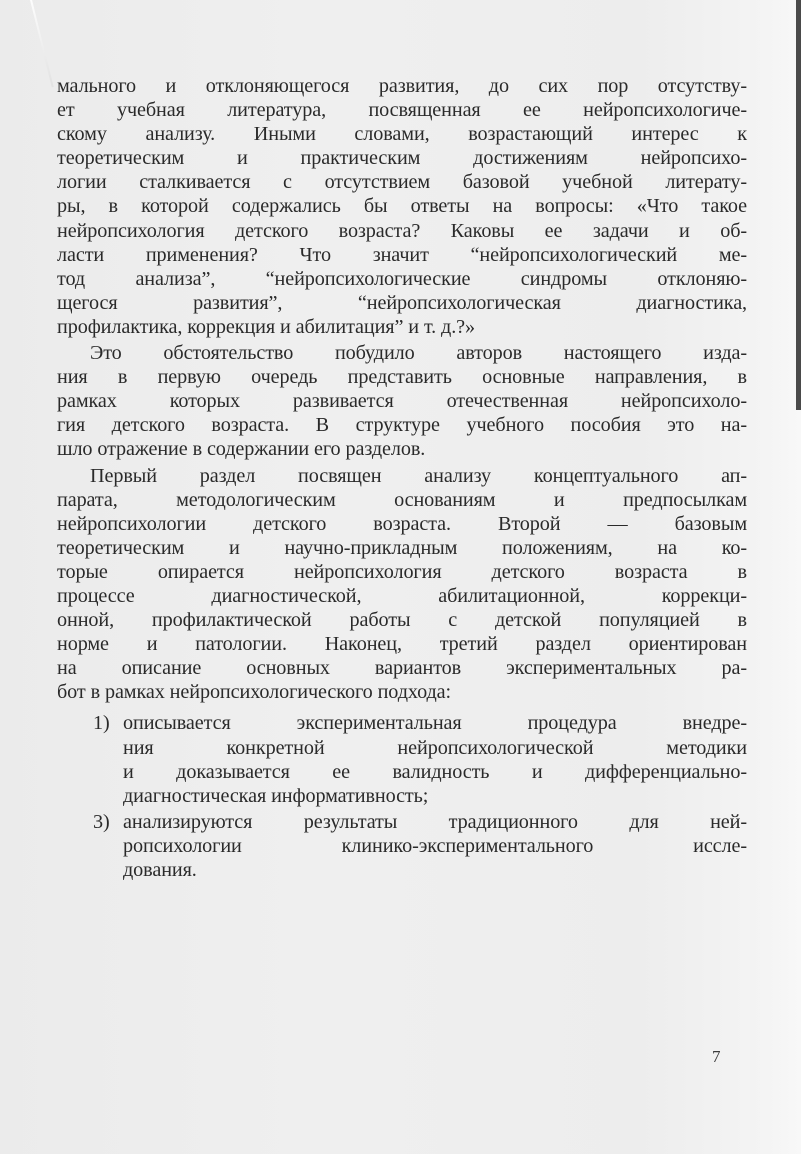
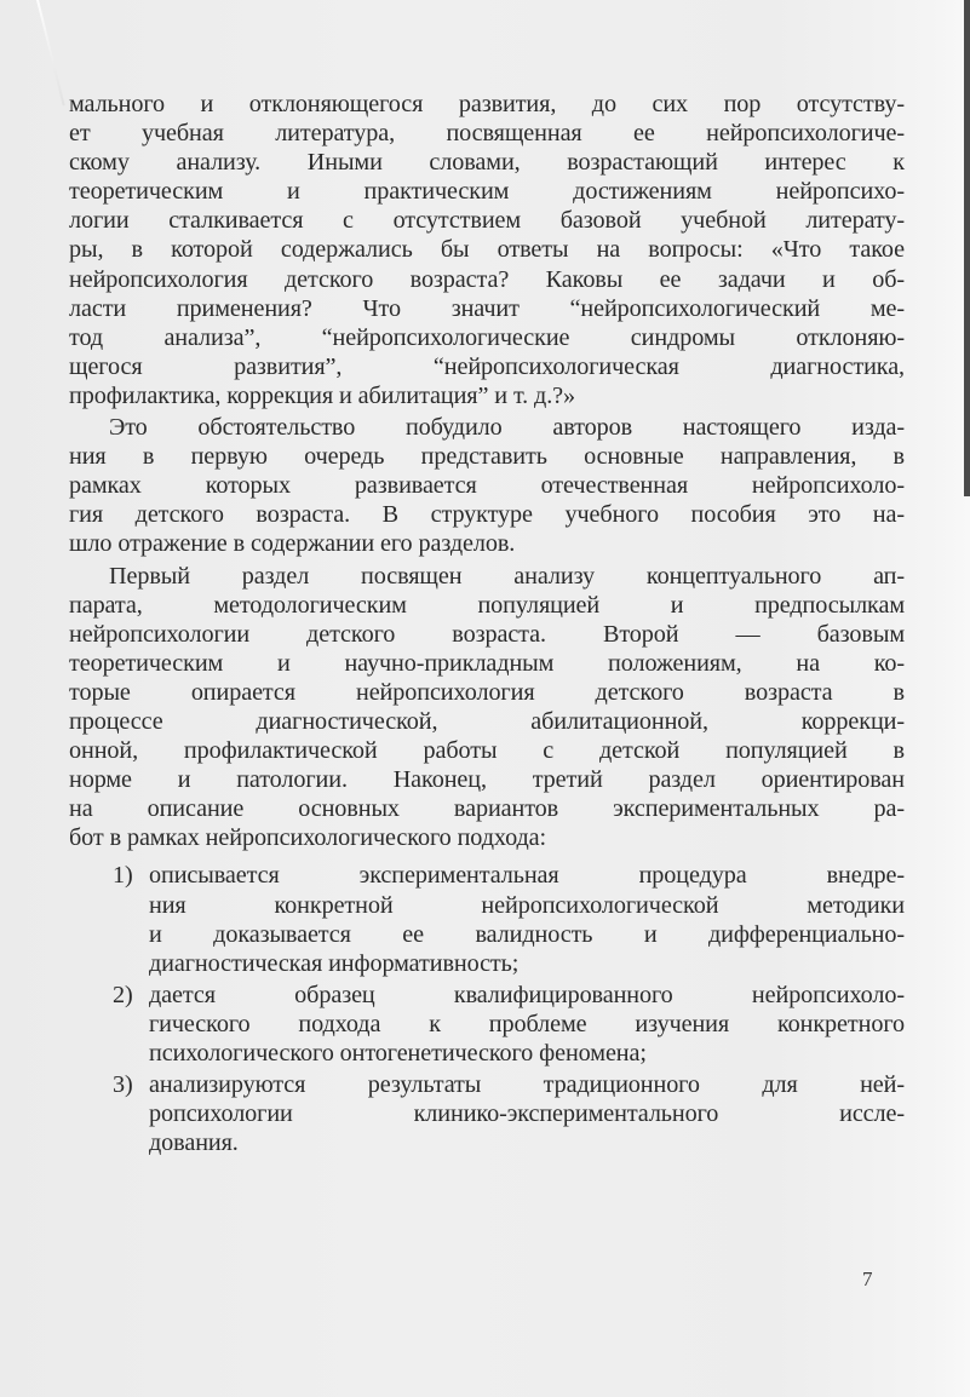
  мального и отклоняющегося развития, до сих пор отсутству-
  ет учебная литература, посвященная ее нейропсихологиче-
  скому анализу. Иными словами, возрастающий интерес к
  теоретическим и практическим достижениям нейропсихо-
  логии сталкивается с отсутствием базовой учебной литерату-
  ры, в которой содержались бы ответы на вопросы: «Что такое
  нейропсихология детского возраста? Каковы ее задачи и об-
  ласти применения? Что значит “нейропсихологический ме-
  тод анализа”, “нейропсихологические синдромы отклоняю-
  щегося развития”, “нейропсихологическая диагностика,
  профилактика, коррекция и абилитация” и т. д.?»
  Это обстоятельство побудило авторов настоящего изда-
  ния в первую очередь представить основные направления, в
  рамках которых развивается отечественная нейропсихоло-
  гия детского возраста. В структуре учебного пособия это на-
  шло отражение в содержании его разделов.
  Первый раздел посвящен анализу концептуального ап-
- парата, методологическим основаниям и предпосылкам
+ парата, методологическим популяцией и предпосылкам
  нейропсихологии детского возраста. Второй — базовым
  теоретическим и научно-прикладным положениям, на ко-
  торые опирается нейропсихология детского возраста в
  процессе диагностической, абилитационной, коррекци-
  онной, профилактической работы с детской популяцией в
  норме и патологии. Наконец, третий раздел ориентирован
  на описание основных вариантов экспериментальных ра-
  бот в рамках нейропсихологического подхода:
  1)
  описывается экспериментальная процедура внедре-
  ния конкретной нейропсихологической методики
  и доказывается ее валидность и дифференциально-
  диагностическая информативность;
+ 2)
+ дается образец квалифицированного нейропсихоло-
+ гического подхода к проблеме изучения конкретного
+ психологического онтогенетического феномена;
  3)
  анализируются результаты традиционного для ней-
  ропсихологии клинико-экспериментального иссле-
  дования.
  7
